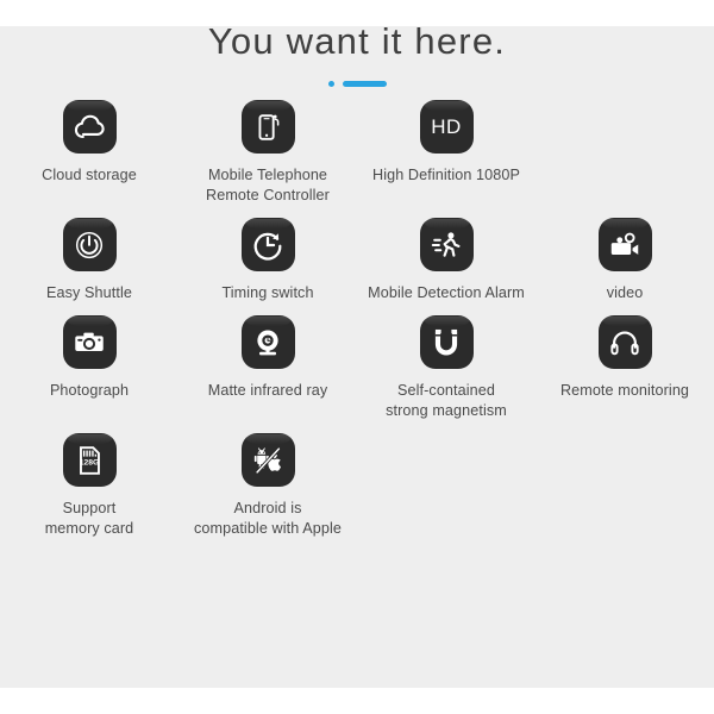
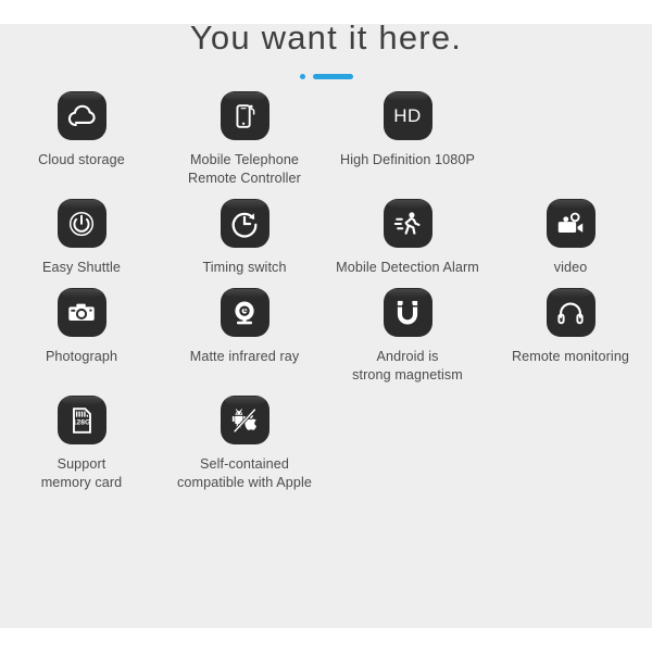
  You want it here.
  Cloud storage
  Mobile Telephone
  Remote Controller
  HD
  High Definition 1080P
  Easy Shuttle
  Timing switch
  Mobile Detection Alarm
  video
  Photograph
  Matte infrared ray
- Self-contained
+ Android is
  strong magnetism
  Remote monitoring
  Support
  memory card
- Android is
+ Self-contained
  compatible with Apple
